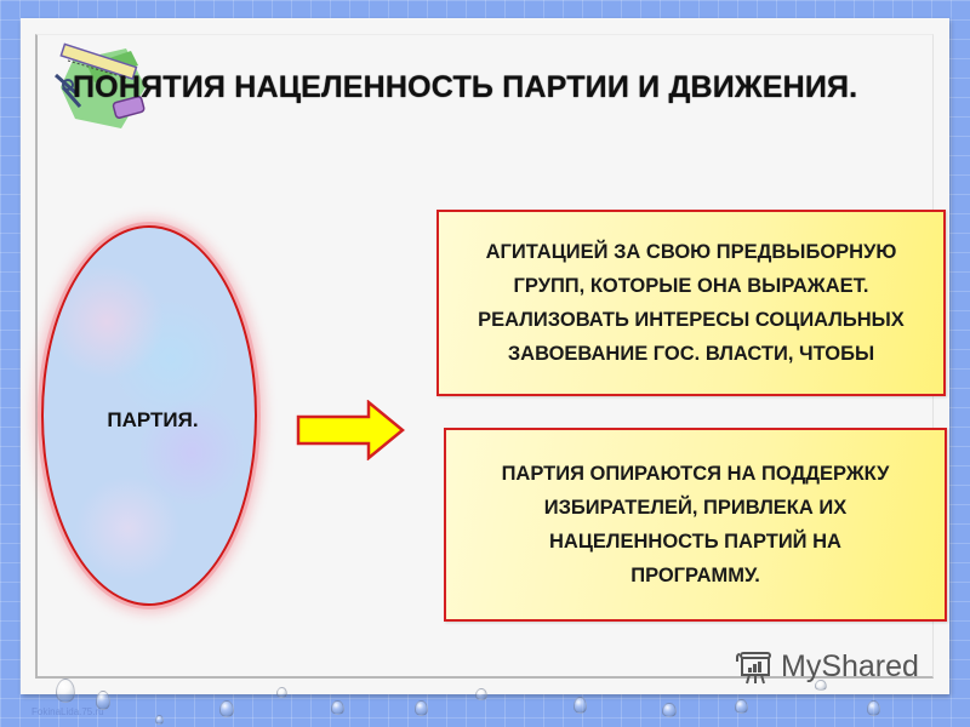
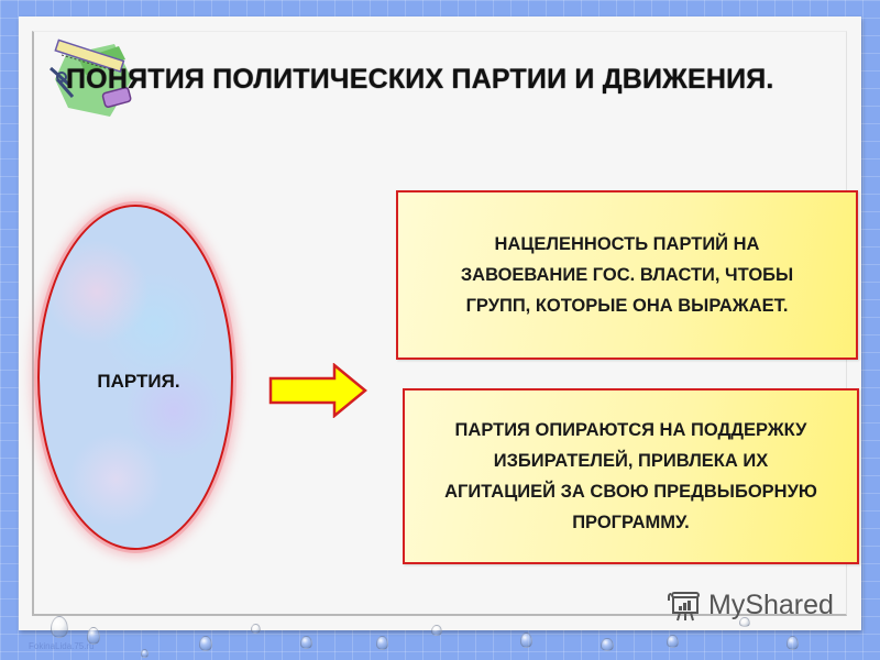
- ПОНЯТИЯ НАЦЕЛЕННОСТЬ ПАРТИИ И ДВИЖЕНИЯ.
+ ПОНЯТИЯ ПОЛИТИЧЕСКИХ ПАРТИИ И ДВИЖЕНИЯ.
  ПАРТИЯ.
- АГИТАЦИЕЙ ЗА СВОЮ ПРЕДВЫБОРНУЮ
+ НАЦЕЛЕННОСТЬ ПАРТИЙ НА
- ГРУПП, КОТОРЫЕ ОНА ВЫРАЖАЕТ.
+ ЗАВОЕВАНИЕ ГОС. ВЛАСТИ, ЧТОБЫ
- РЕАЛИЗОВАТЬ ИНТЕРЕСЫ СОЦИАЛЬНЫХ
- ЗАВОЕВАНИЕ ГОС. ВЛАСТИ, ЧТОБЫ
+ ГРУПП, КОТОРЫЕ ОНА ВЫРАЖАЕТ.
  ПАРТИЯ ОПИРАЮТСЯ НА ПОДДЕРЖКУ
  ИЗБИРАТЕЛЕЙ, ПРИВЛЕКА ИХ
- НАЦЕЛЕННОСТЬ ПАРТИЙ НА
+ АГИТАЦИЕЙ ЗА СВОЮ ПРЕДВЫБОРНУЮ
  ПРОГРАММУ.
  MyShared
  FokinaLida.75.ru
